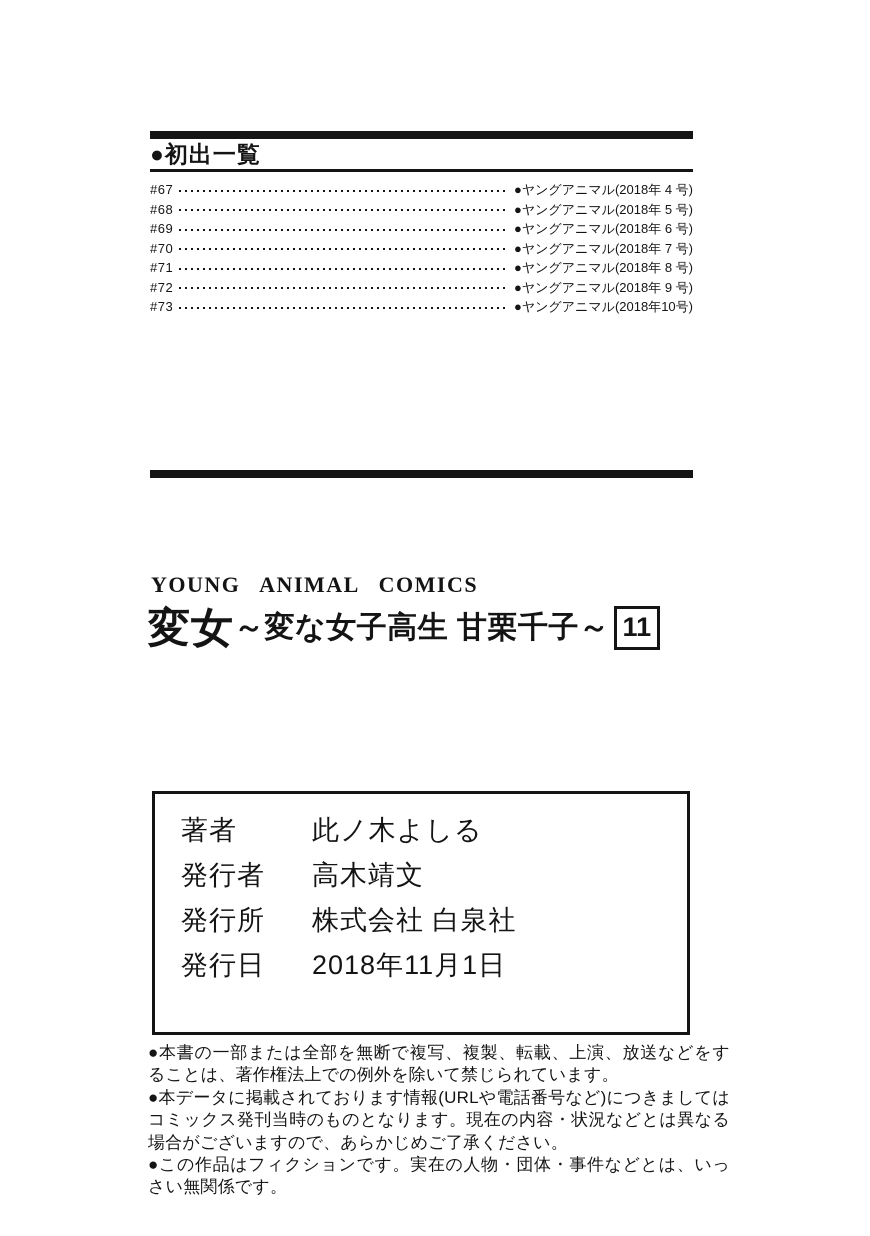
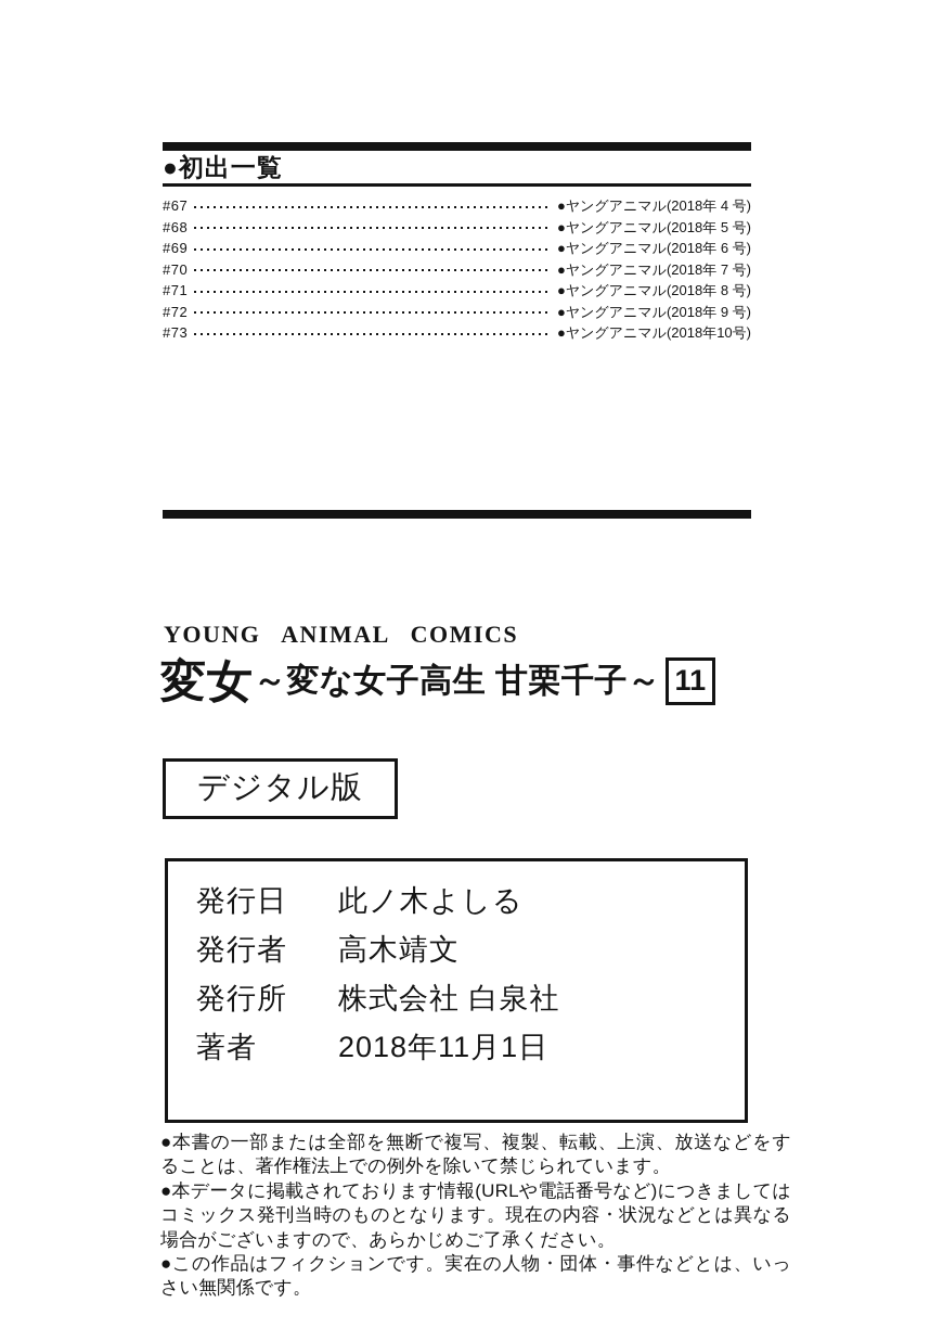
  ●初出一覧
  #67
  ●ヤングアニマル(2018年 4 号)
  #68
  ●ヤングアニマル(2018年 5 号)
  #69
  ●ヤングアニマル(2018年 6 号)
  #70
  ●ヤングアニマル(2018年 7 号)
  #71
  ●ヤングアニマル(2018年 8 号)
  #72
  ●ヤングアニマル(2018年 9 号)
  #73
  ●ヤングアニマル(2018年10号)
  YOUNG ANIMAL COMICS
  変女
  ～変な女子高生 甘栗千子～
  11
+ デジタル版
- 著者
+ 発行日
  此ノ木よしる
  発行者
  高木靖文
  発行所
  株式会社 白泉社
- 発行日
+ 著者
  2018年11月1日
  ●本書の一部または全部を無断で複写、複製、転載、上演、放送などをすることは、著作権法上での例外を除いて禁じられています。
  ●本データに掲載されております情報(URLや電話番号など)につきましてはコミックス発刊当時のものとなります。現在の内容・状況などとは異なる場合がございますので、あらかじめご了承ください。
  ●この作品はフィクションです。実在の人物・団体・事件などとは、いっさい無関係です。
